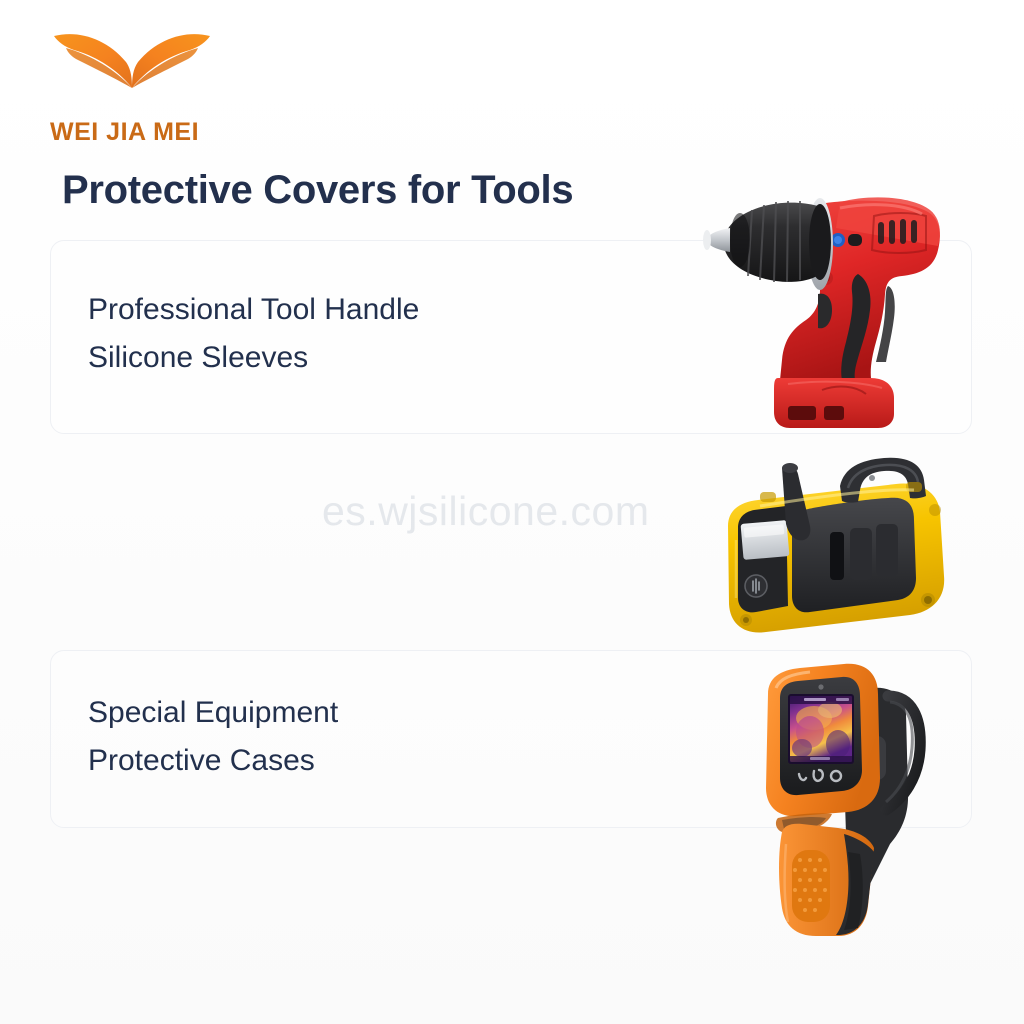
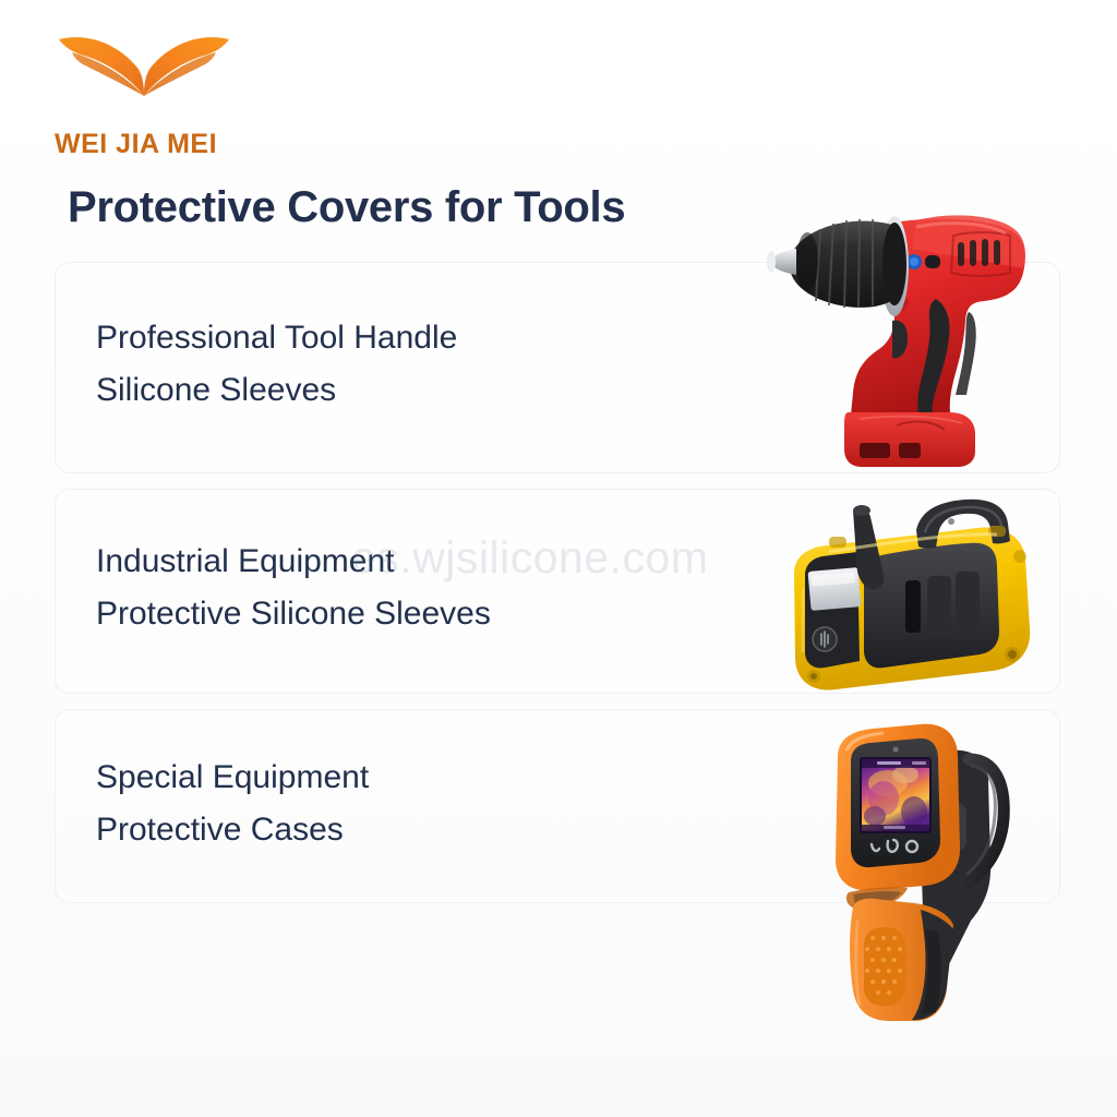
  WEI JIA MEI
  Protective Covers for Tools
  Professional Tool Handle
  Silicone Sleeves
+ Industrial Equipment
+ Protective Silicone Sleeves
  Special Equipment
  Protective Cases
  es.wjsilicone.com
